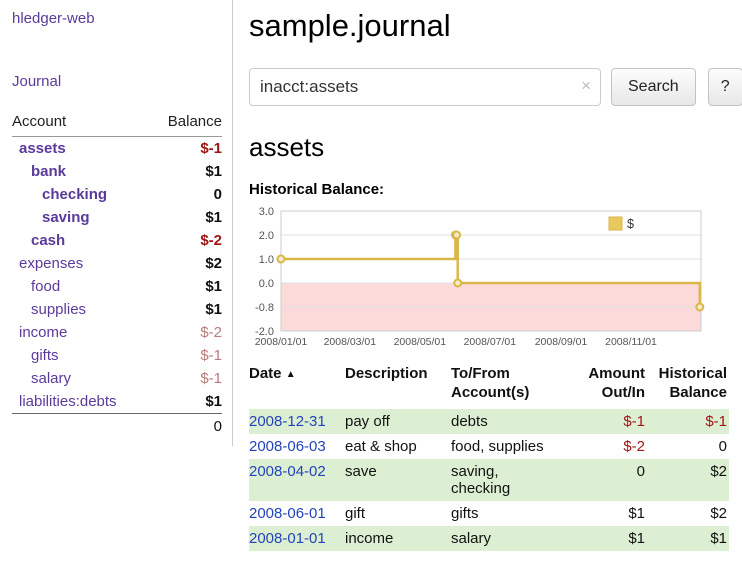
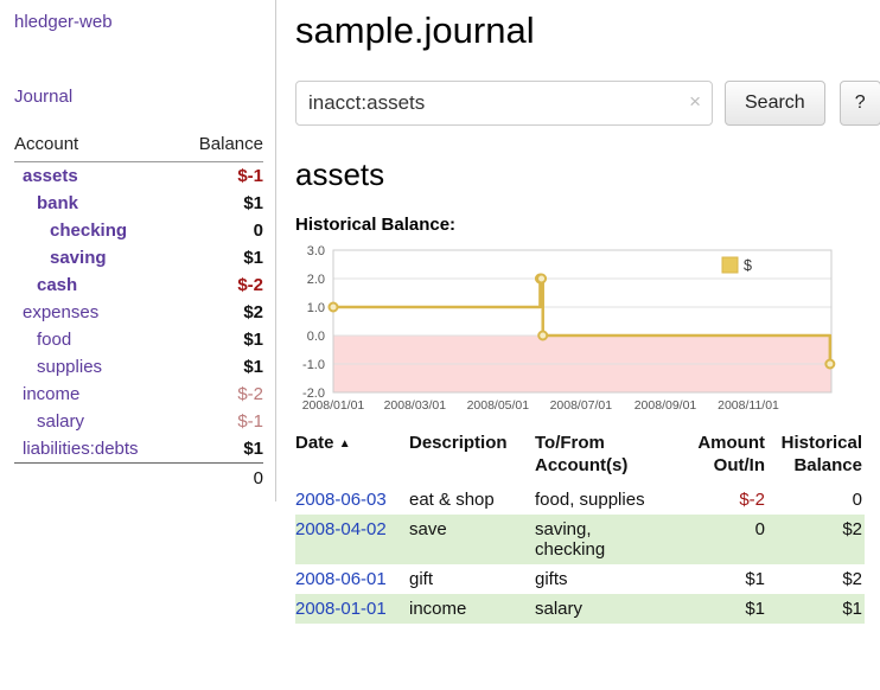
  hledger-web
  Journal
  Account	Balance
  assets	$-1
  bank	$1
  checking	0
  saving	$1
  cash	$-2
  expenses	$2
  food	$1
  supplies	$1
  income	$-2
- gifts	$-1
  salary	$-1
  liabilities:debts	$1
  	0
  sample.journal
  inacct:assets
  ×
  Search
  ?
  assets
  Historical Balance:
  3.0
  2.0
  1.0
  0.0
- -0.8
+ -1.0
  -2.0
  2008/01/01
  2008/03/01
  2008/05/01
  2008/07/01
  2008/09/01
  2008/11/01
  $
  Date ▲	Description	To/From Account(s)	Amount Out/In	Historical Balance
- 2008-12-31	pay off	debts	$-1	$-1
  2008-06-03	eat & shop	food, supplies	$-2	0
  2008-04-02	save	saving, checking	0	$2
  2008-06-01	gift	gifts	$1	$2
  2008-01-01	income	salary	$1	$1
